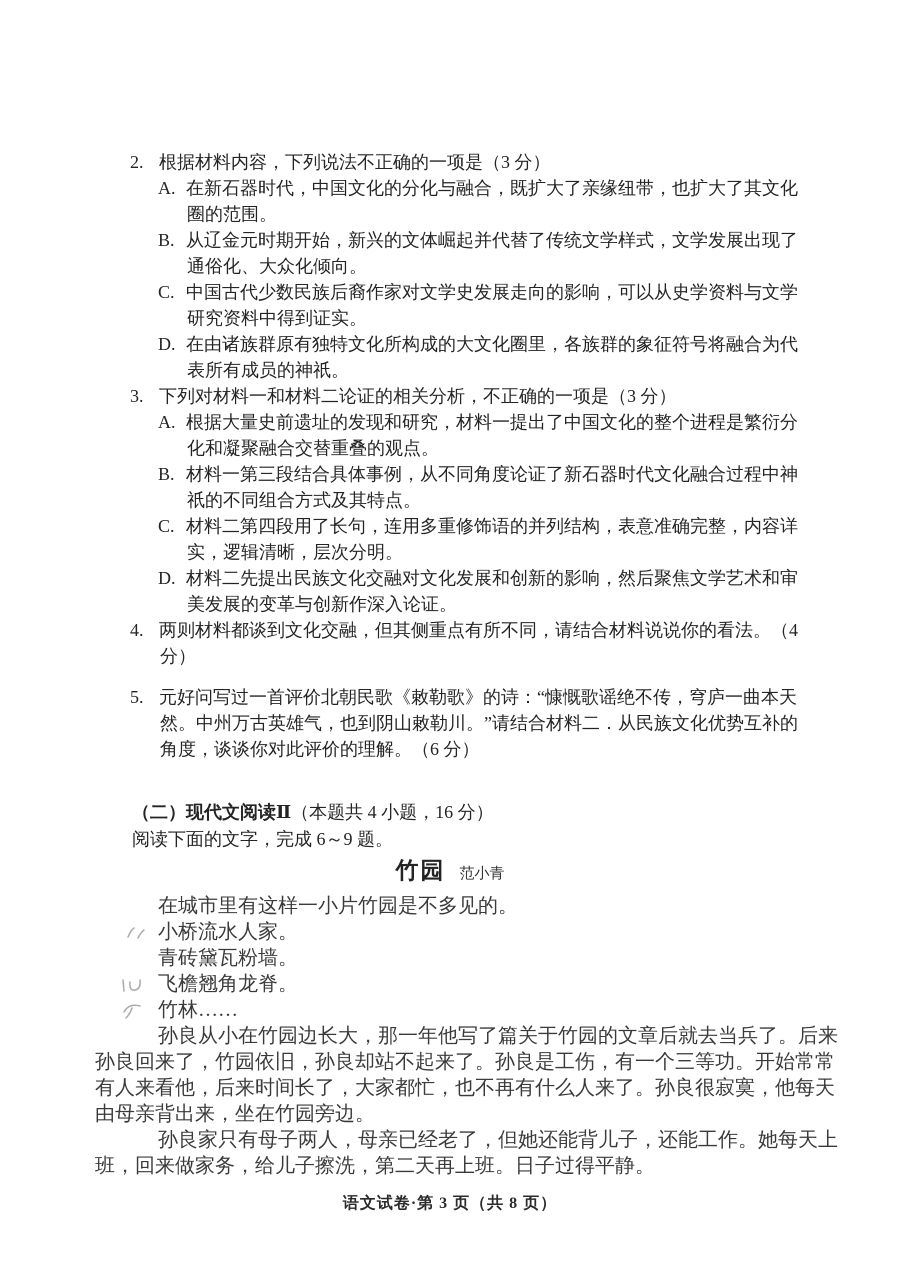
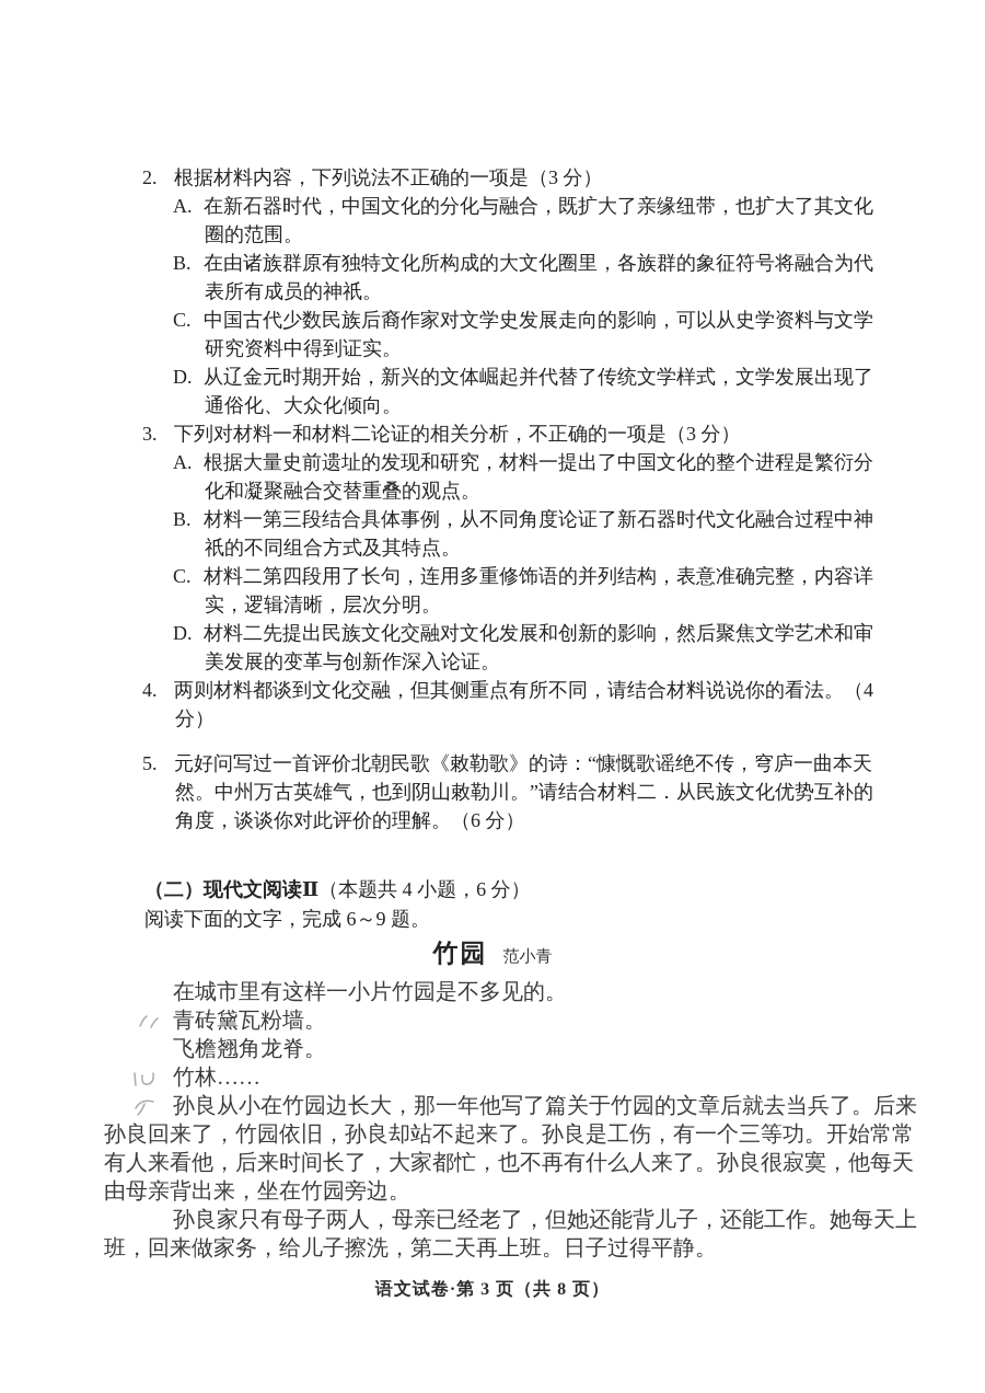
  2. 根据材料内容，下列说法不正确的一项是（3 分）
  A. 在新石器时代，中国文化的分化与融合，既扩大了亲缘纽带，也扩大了其文化圈的范围。
- B. 从辽金元时期开始，新兴的文体崛起并代替了传统文学样式，文学发展出现了通俗化、大众化倾向。
+ B. 在由诸族群原有独特文化所构成的大文化圈里，各族群的象征符号将融合为代表所有成员的神祇。
  C. 中国古代少数民族后裔作家对文学史发展走向的影响，可以从史学资料与文学研究资料中得到证实。
- D. 在由诸族群原有独特文化所构成的大文化圈里，各族群的象征符号将融合为代表所有成员的神祇。
+ D. 从辽金元时期开始，新兴的文体崛起并代替了传统文学样式，文学发展出现了通俗化、大众化倾向。
  3. 下列对材料一和材料二论证的相关分析，不正确的一项是（3 分）
  A. 根据大量史前遗址的发现和研究，材料一提出了中国文化的整个进程是繁衍分化和凝聚融合交替重叠的观点。
  B. 材料一第三段结合具体事例，从不同角度论证了新石器时代文化融合过程中神祇的不同组合方式及其特点。
  C. 材料二第四段用了长句，连用多重修饰语的并列结构，表意准确完整，内容详实，逻辑清晰，层次分明。
  D. 材料二先提出民族文化交融对文化发展和创新的影响，然后聚焦文学艺术和审美发展的变革与创新作深入论证。
  4. 两则材料都谈到文化交融，但其侧重点有所不同，请结合材料说说你的看法。（4 分）
  5. 元好问写过一首评价北朝民歌《敕勒歌》的诗：“慷慨歌谣绝不传，穹庐一曲本天然。中州万古英雄气，也到阴山敕勒川。”请结合材料二．从民族文化优势互补的角度，谈谈你对此评价的理解。（6 分）
- （二）现代文阅读Ⅱ（本题共 4 小题，16 分）
+ （二）现代文阅读Ⅱ（本题共 4 小题，6 分）
  阅读下面的文字，完成 6～9 题。
  竹园 范小青
  在城市里有这样一小片竹园是不多见的。
- 小桥流水人家。
  青砖黛瓦粉墙。
  飞檐翘角龙脊。
  竹林……
  孙良从小在竹园边长大，那一年他写了篇关于竹园的文章后就去当兵了。后来孙良回来了，竹园依旧，孙良却站不起来了。孙良是工伤，有一个三等功。开始常常有人来看他，后来时间长了，大家都忙，也不再有什么人来了。孙良很寂寞，他每天由母亲背出来，坐在竹园旁边。
  孙良家只有母子两人，母亲已经老了，但她还能背儿子，还能工作。她每天上班，回来做家务，给儿子擦洗，第二天再上班。日子过得平静。
  语文试卷·第 3 页（共 8 页）
